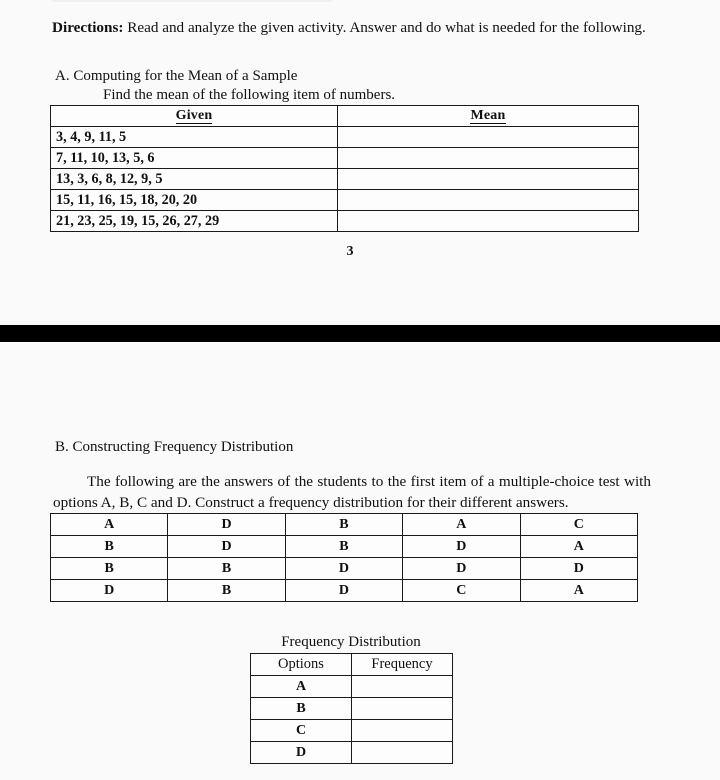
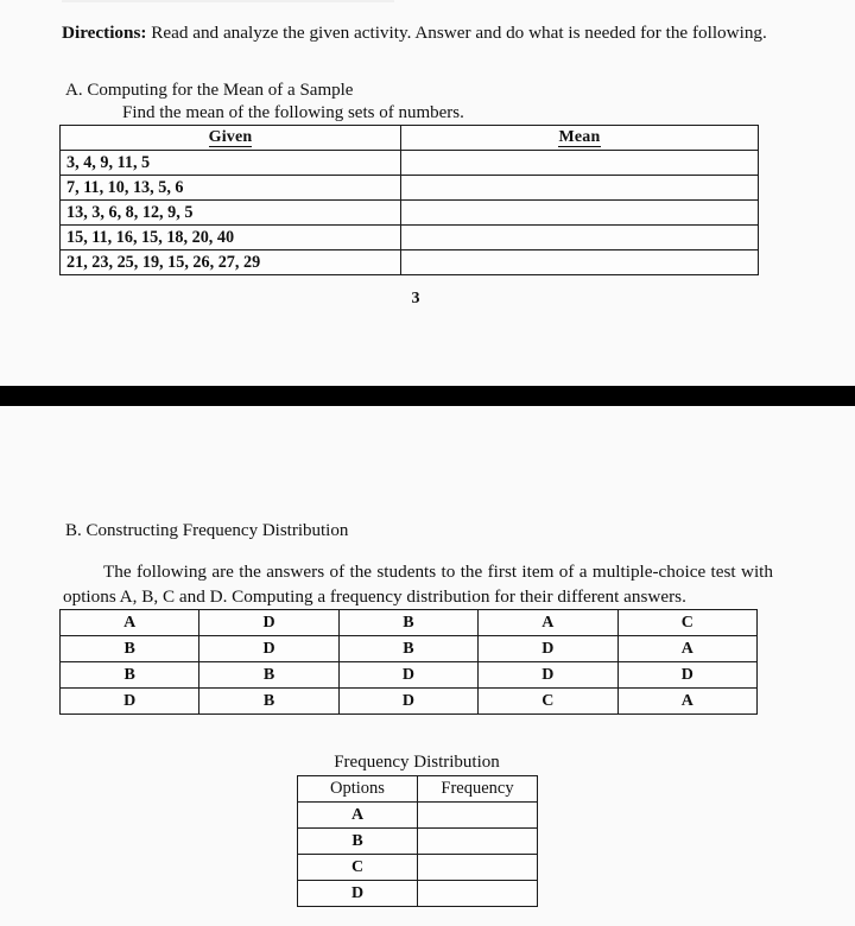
  Directions: Read and analyze the given activity. Answer and do what is needed for the following.
  A. Computing for the Mean of a Sample
- Find the mean of the following item of numbers.
+ Find the mean of the following sets of numbers.
  Given	Mean
  3, 4, 9, 11, 5
  7, 11, 10, 13, 5, 6
  13, 3, 6, 8, 12, 9, 5
- 15, 11, 16, 15, 18, 20, 20
+ 15, 11, 16, 15, 18, 20, 40
  21, 23, 25, 19, 15, 26, 27, 29
  3
  B. Constructing Frequency Distribution
- The following are the answers of the students to the first item of a multiple-choice test with options A, B, C and D. Construct a frequency distribution for their different answers.
+ The following are the answers of the students to the first item of a multiple-choice test with options A, B, C and D. Computing a frequency distribution for their different answers.
  A	D	B	A	C
  B	D	B	D	A
  B	B	D	D	D
  D	B	D	C	A
  Frequency Distribution
  Options	Frequency
  A
  B
  C
  D
